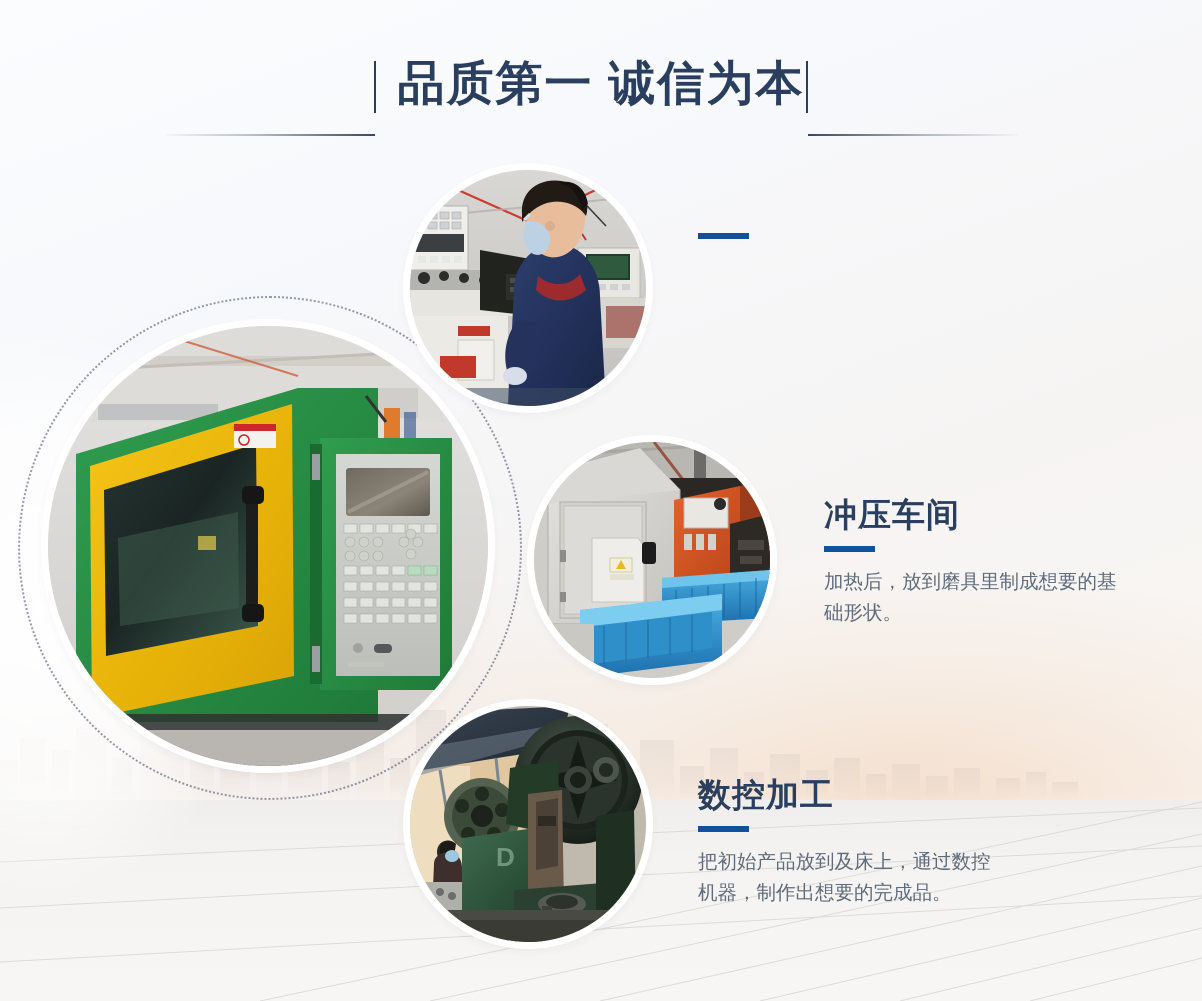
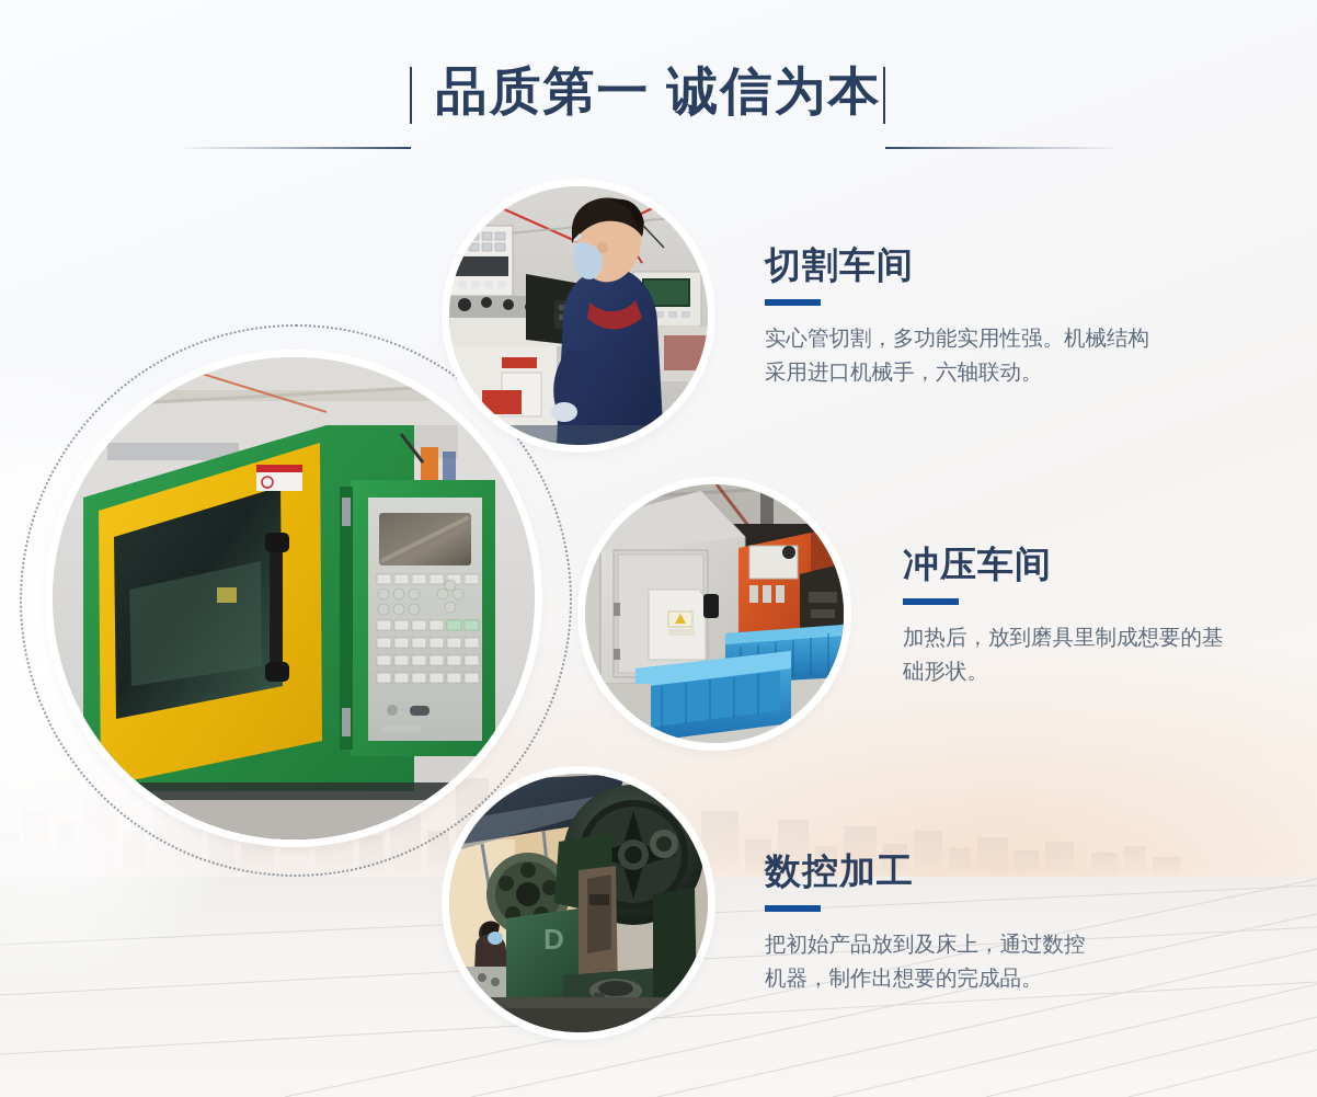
  品质第一 诚信为本
  D
+ 切割车间
+ 实心管切割，多功能实用性强。机械结构
+ 采用进口机械手，六轴联动。
  冲压车间
  加热后，放到磨具里制成想要的基
  础形状。
  数控加工
  把初始产品放到及床上，通过数控
  机器，制作出想要的完成品。
